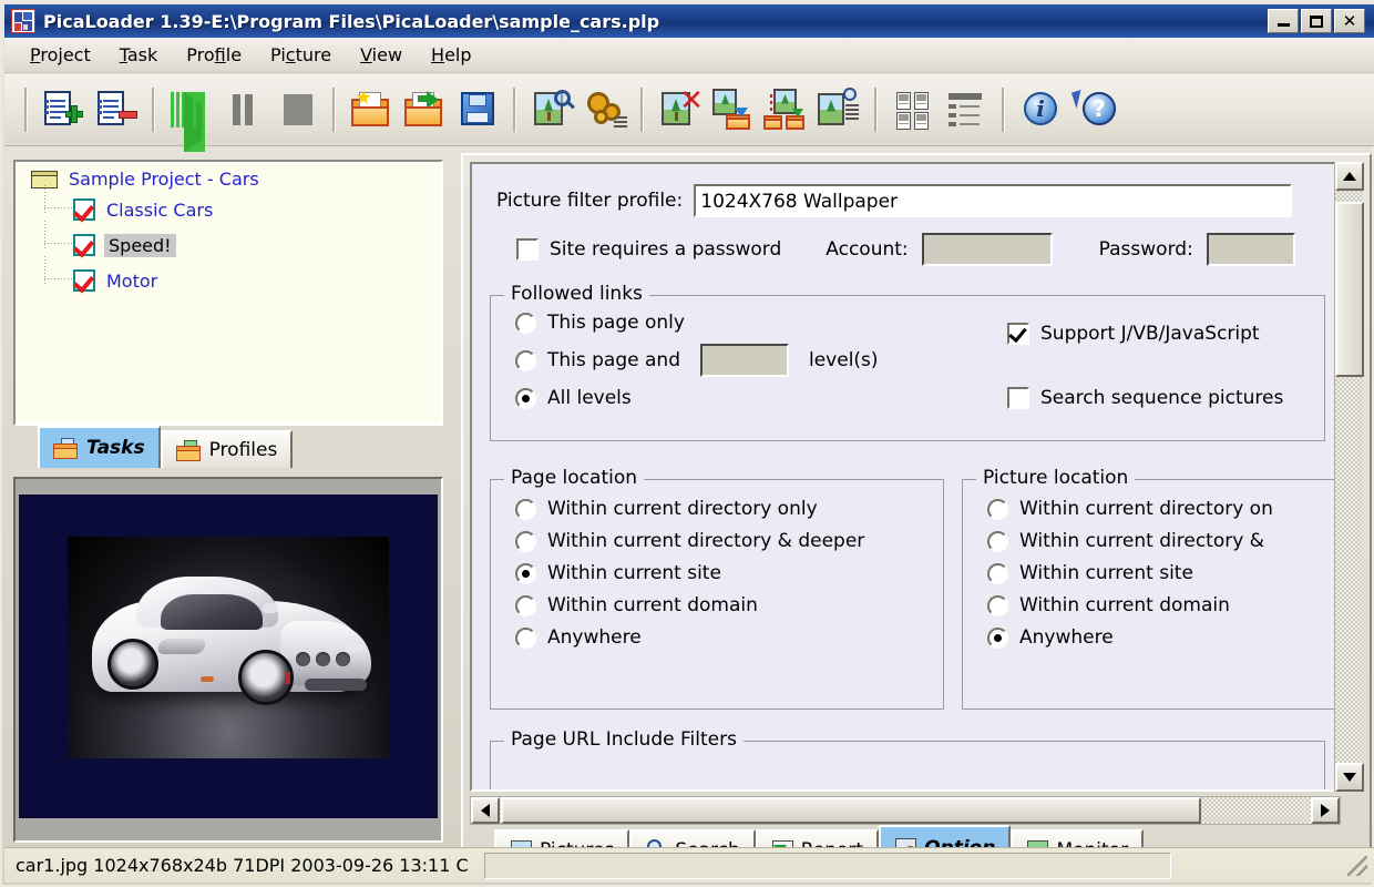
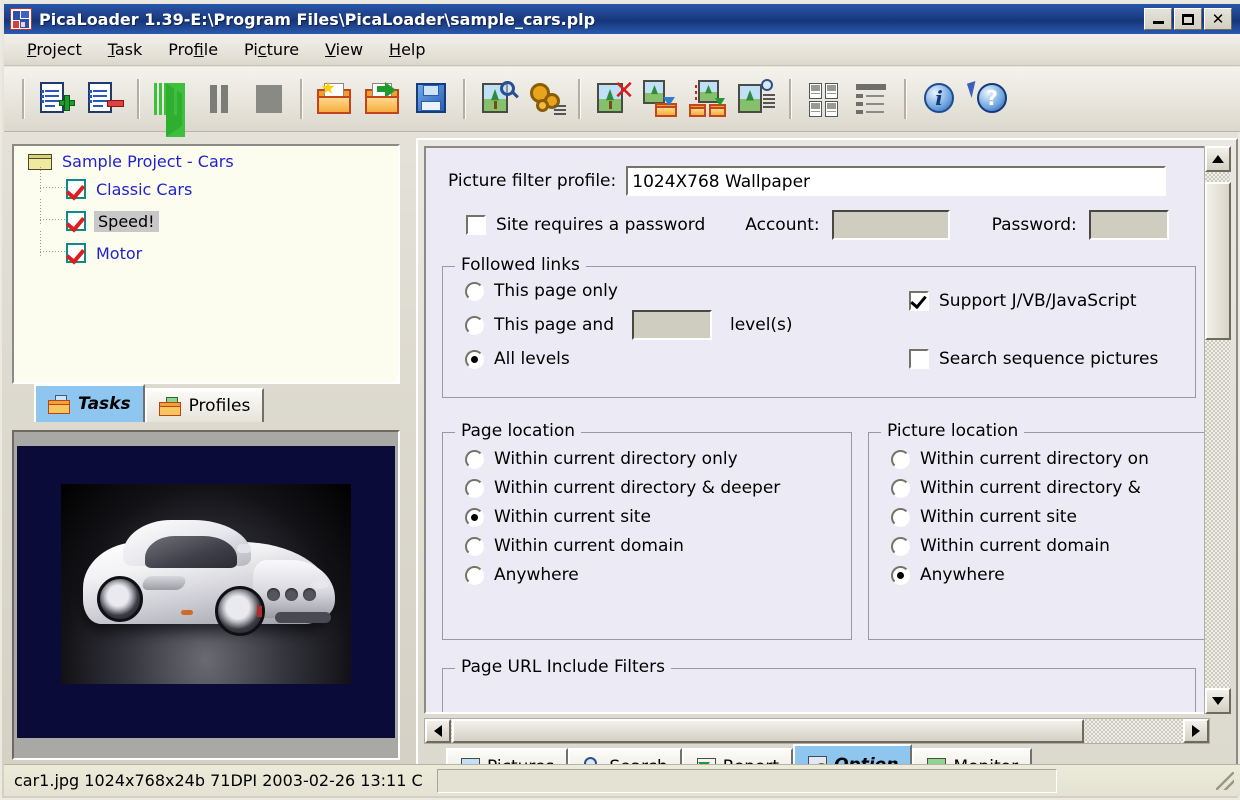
  PicaLoader 1.39-E:\Program Files\PicaLoader\sample_cars.plp
  ✕
  Project
  Task
  Profle
  Picture
  View
  Help
  ✕
  i
  ?
  Sample Project - Cars
  Classic Cars
  Speed!
  Motor
  Tasks
  Profiles
  Picture filter profile:
  1024X768 Wallpaper
  Site requires a password
  Account:
  Password:
  Followed links
  This page only
  This page and
  level(s)
  All levels
  Support J/VB/JavaScript
  Search sequence pictures
  Page location
  Within current directory only
  Within current directory & deeper
  Within current site
  Within current domain
  Anywhere
  Picture location
  Within current directory on
  Within current directory &
  Within current site
  Within current domain
  Anywhere
  Page URL Include Filters
- car1.jpg 1024x768x24b 71DPI 2003-09-26 13:11 C
+ car1.jpg 1024x768x24b 71DPI 2003-02-26 13:11 C
